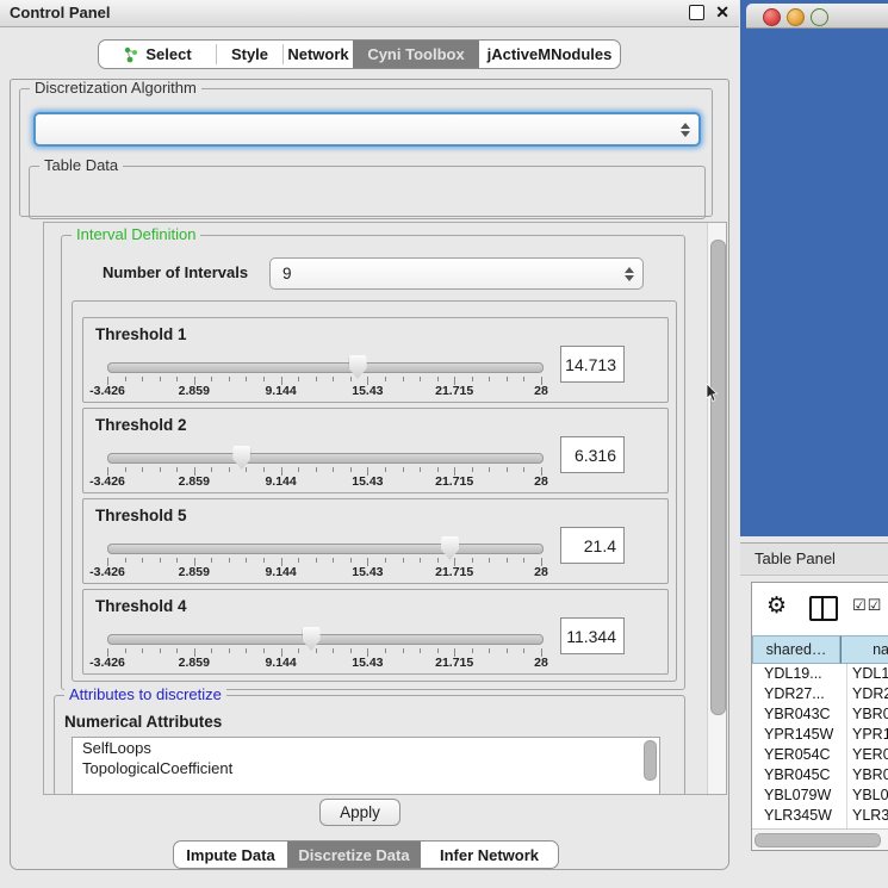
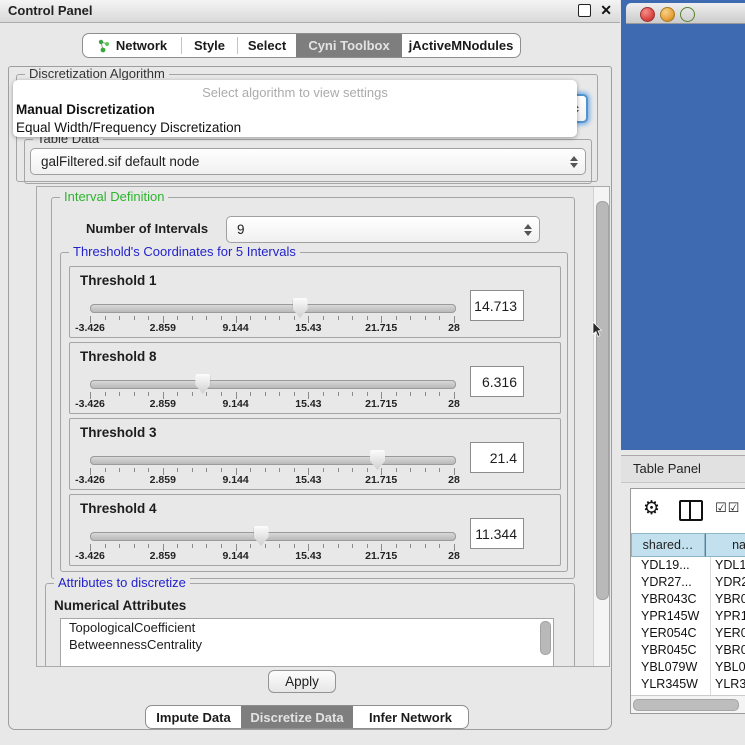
  Control Panel
  ✕
- Select
+ Network
  Style
- Network
+ Select
  Cyni Toolbox
  jActiveMNodules
  Discretization Algorithm
  Table Data
+ galFiltered.sif default node
  Interval Definition
  Number of Intervals
  9
+ Threshold's Coordinates for 5 Intervals
  Threshold 1
  -3.426
  2.859
  9.144
  15.43
  21.715
  28
  14.713
- Threshold 2
+ Threshold 8
  -3.426
  2.859
  9.144
  15.43
  21.715
  28
  6.316
- Threshold 5
+ Threshold 3
  -3.426
  2.859
  9.144
  15.43
  21.715
  28
  21.4
  Threshold 4
  -3.426
  2.859
  9.144
  15.43
  21.715
  28
  11.344
  Attributes to discretize
  Numerical Attributes
- SelfLoops
  TopologicalCoefficient
+ BetweennessCentrality
  Apply
  Impute Data
  Discretize Data
  Infer Network
+ Select algorithm to view settings
+ Manual Discretization
+ Equal Width/Frequency Discretization
  Table Panel
  ⚙
  ☑☑
  shared…
  na
  YDL19...
  YDL1
  YDR27...
  YDR
  YBR043C
  YBR0
  YPR145W
  YPR1
  YER054C
  YER0
  YBR045C
  YBR0
  YBL079W
  YBL0
  YLR345W
  YLR3
